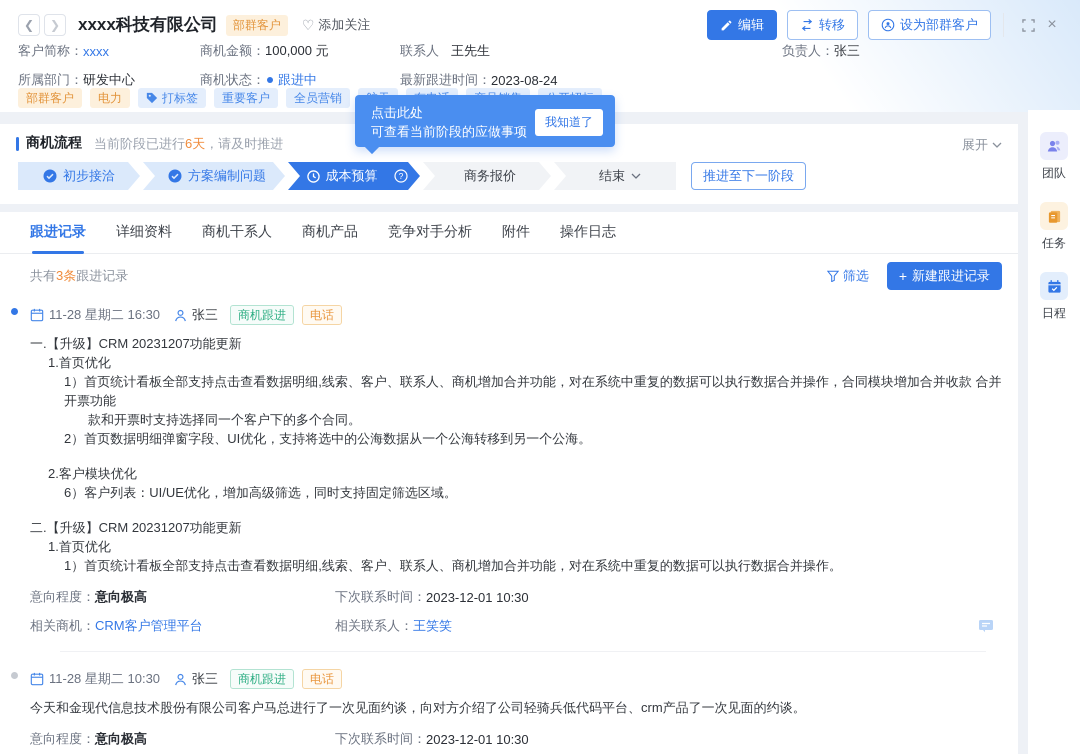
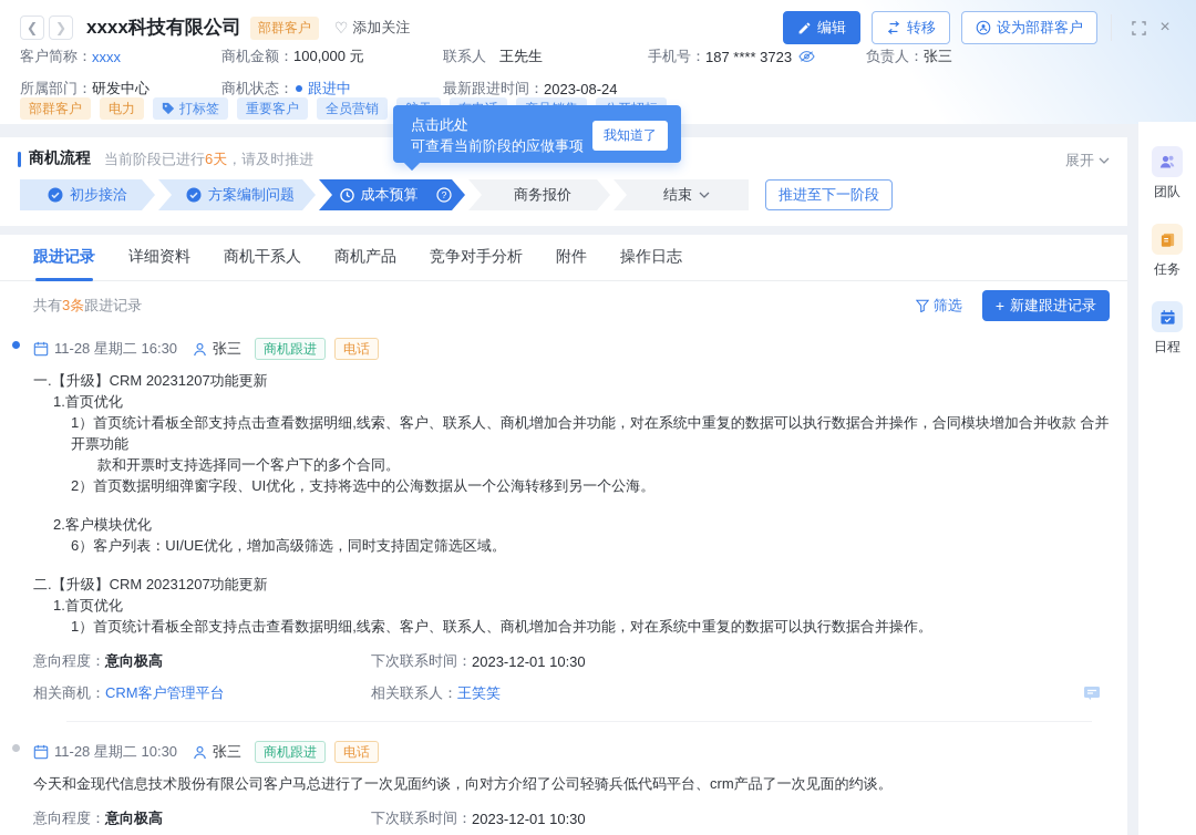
  ❮
  ❯
  xxxx科技有限公司
  部群客户
  ♡
  添加关注
  编辑
  转移
  设为部群客户
  ×
  客户简称：
  xxxx
  商机金额：
  100,000 元
  联系人
  王先生
+ 手机号：
+ 187 **** 3723
  负责人：
  张三
  所属部门：
  研发中心
  商机状态：
  跟进中
  最新跟进时间：
  2023-08-24
  部群客户
  电力
  打标签
  重要客户
  全员营销
  点击此处
  可查看当前阶段的应做事项
  我知道了
  商机流程
  当前阶段已进行6天，请及时推进
  展开
  初步接洽
  方案编制问题
  成本预算
  ?
  商务报价
  结束
  推进至下一阶段
  跟进记录
  详细资料
  商机干系人
  商机产品
  竞争对手分析
  附件
  操作日志
  共有3条跟进记录
  筛选
  +
  新建跟进记录
  11-28 星期二 16:30
  张三
  商机跟进
  电话
  一.【升级】CRM 20231207功能更新
  1.首页优化
  1）首页统计看板全部支持点击查看数据明细,线索、客户、联系人、商机增加合并功能，对在系统中重复的数据可以执行数据合并操作，合同模块增加合并收款 合并开票功能
  款和开票时支持选择同一个客户下的多个合同。
  2）首页数据明细弹窗字段、UI优化，支持将选中的公海数据从一个公海转移到另一个公海。
  2.客户模块优化
  6）客户列表：UI/UE优化，增加高级筛选，同时支持固定筛选区域。
  二.【升级】CRM 20231207功能更新
  1.首页优化
  1）首页统计看板全部支持点击查看数据明细,线索、客户、联系人、商机增加合并功能，对在系统中重复的数据可以执行数据合并操作。
  意向程度：
  意向极高
  下次联系时间：
  2023-12-01 10:30
  相关商机：
  CRM客户管理平台
  相关联系人：
  王笑笑
  11-28 星期二 10:30
  张三
  商机跟进
  电话
  今天和金现代信息技术股份有限公司客户马总进行了一次见面约谈，向对方介绍了公司轻骑兵低代码平台、crm产品了一次见面的约谈。
  意向程度：
  意向极高
  下次联系时间：
  2023-12-01 10:30
  团队
  任务
  日程
